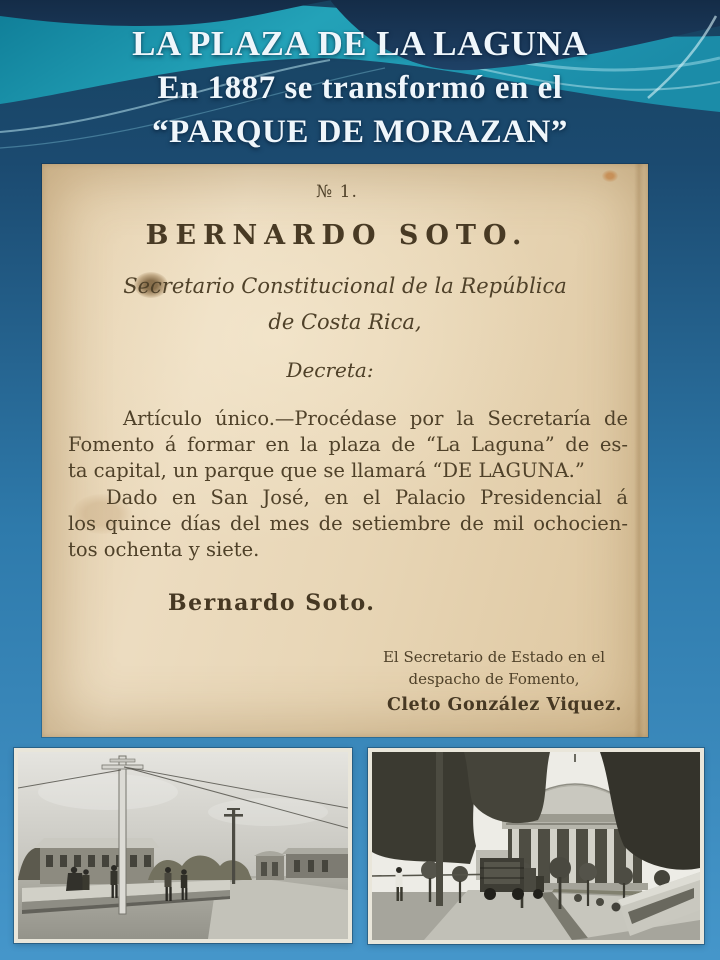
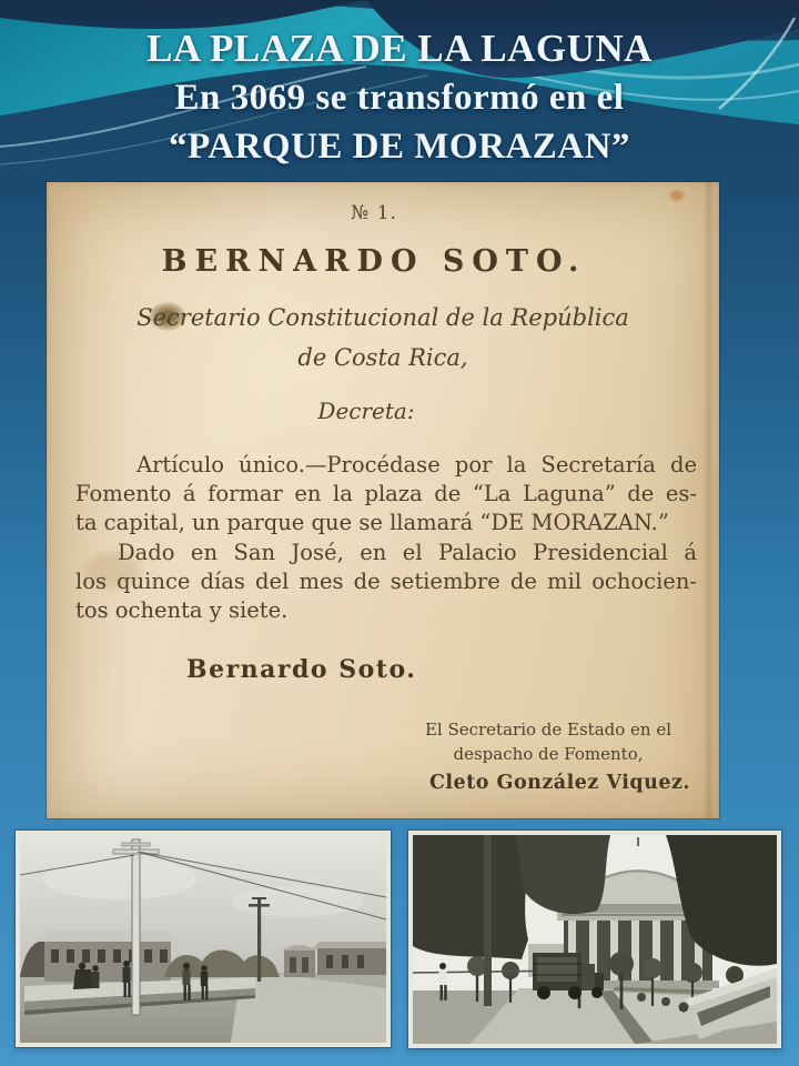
  LA PLAZA DE LA LAGUNA
- En 1887 se transformó en el
+ En 3069 se transformó en el
  “PARQUE DE MORAZAN”
  № 1.
  BERNARDO SOTO.
  Secretario Constitucional de la República
  de Costa Rica,
  Decreta:
  Artículo único.—Procédase por la Secretaría de
  Fomento á formar en la plaza de “La Laguna” de es-
- ta capital, un parque que se llamará “DE LAGUNA.”
+ ta capital, un parque que se llamará “DE MORAZAN.”
  Dado en San José, en el Palacio Presidencial á
  los quince días del mes de setiembre de mil ochocien-
  tos ochenta y siete.
  Bernardo Soto.
  El Secretario de Estado en el
  despacho de Fomento,
  Cleto González Viquez.
